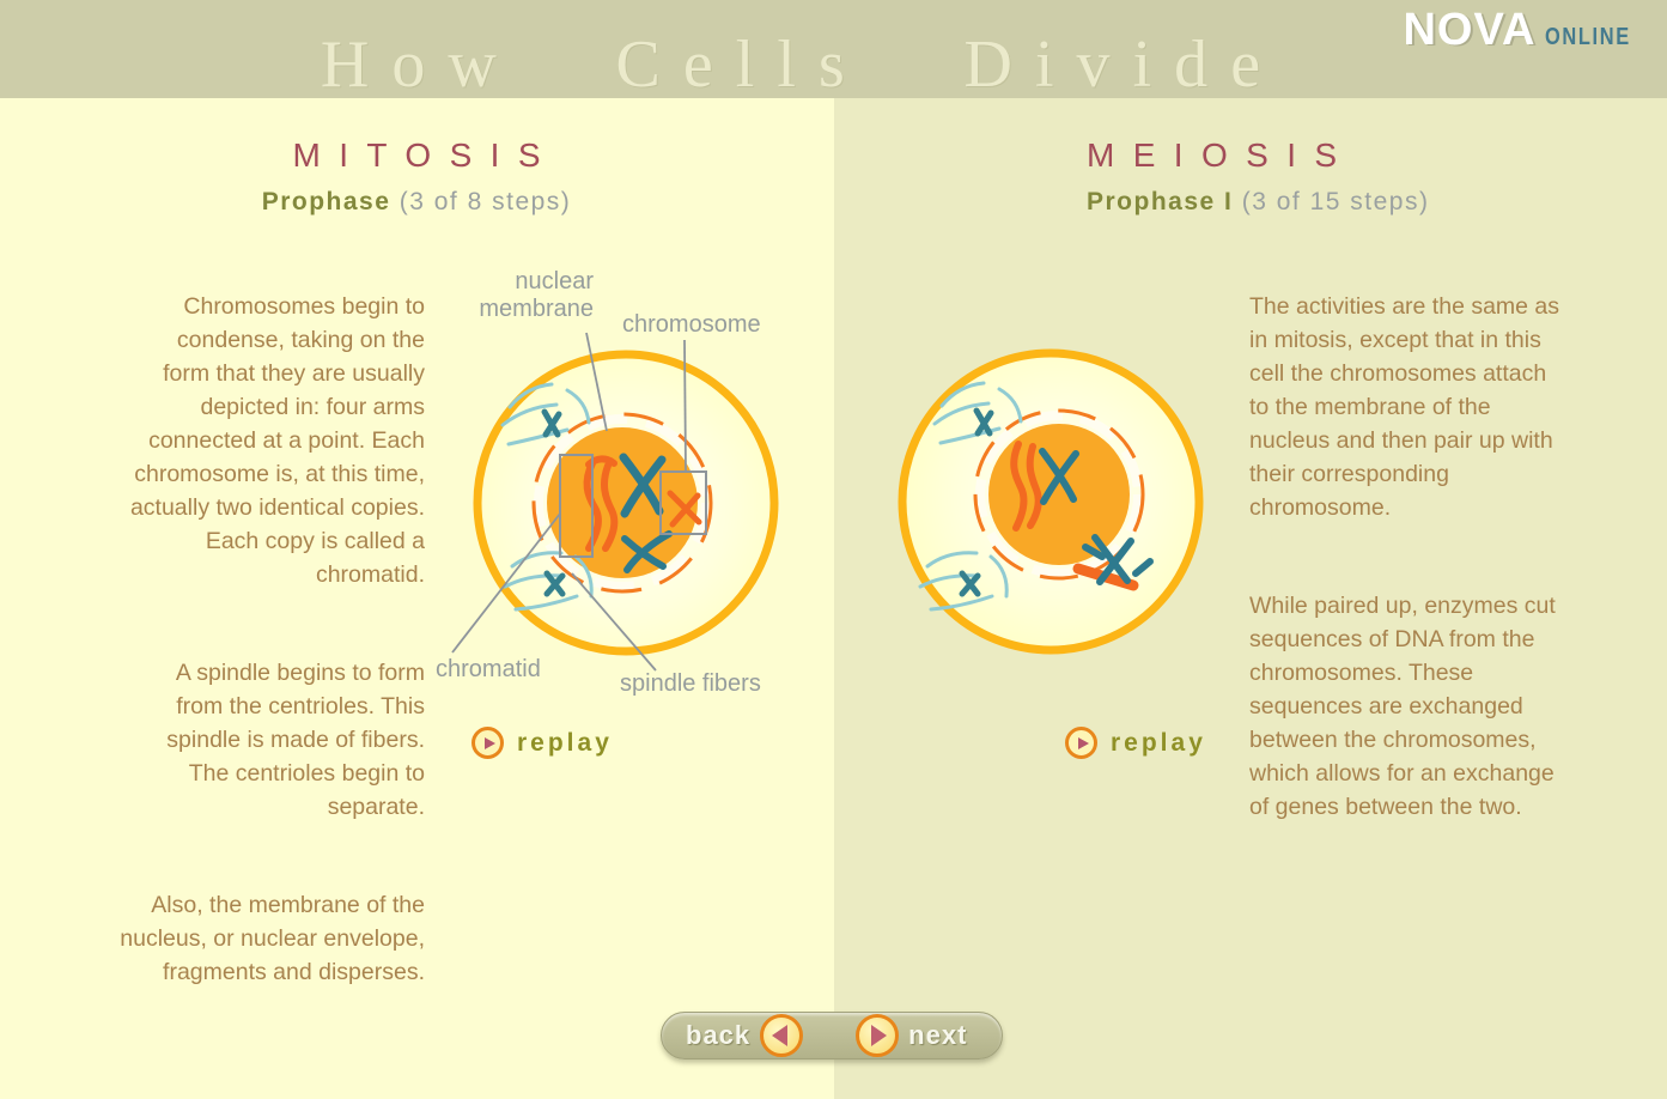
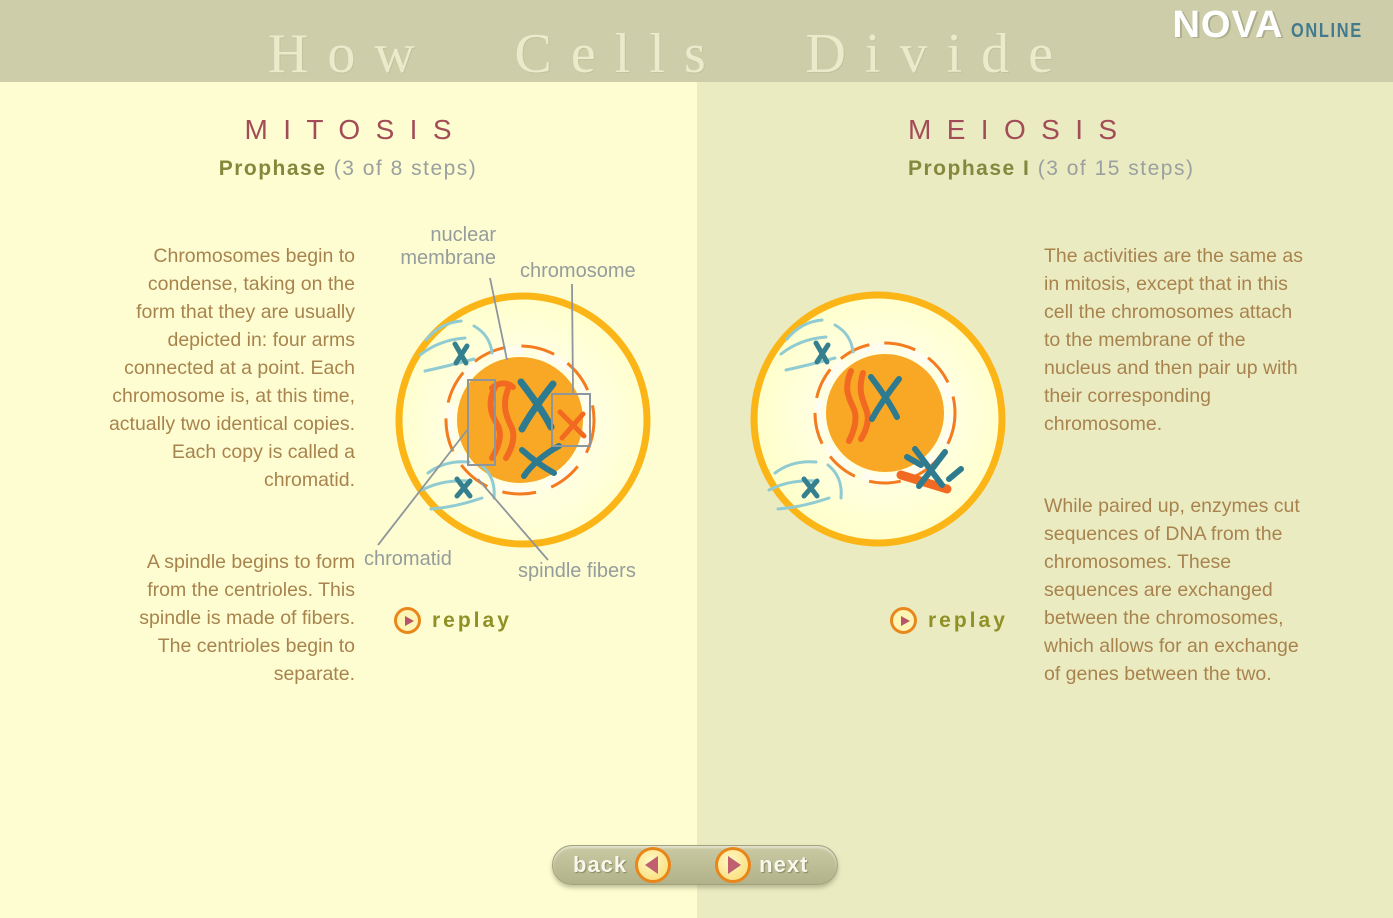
  How Cells Divide
  NOVA
  ONLINE
  MITOSIS
  Prophase (3 of 8 steps)
  Chromosomes begin to
  condense, taking on the
  form that they are usually
  depicted in: four arms
  connected at a point. Each
  chromosome is, at this time,
  actually two identical copies.
  Each copy is called a
  chromatid.
  A spindle begins to form
  from the centrioles. This
  spindle is made of fibers.
  The centrioles begin to
  separate.
- Also, the membrane of the
- nucleus, or nuclear envelope,
- fragments and disperses.
  nuclear membrane
  chromosome
  chromatid
  spindle fibers
  replay
  MEIOSIS
  Prophase I (3 of 15 steps)
  The activities are the same as
  in mitosis, except that in this
  cell the chromosomes attach
  to the membrane of the
  nucleus and then pair up with
  their corresponding
  chromosome.
  While paired up, enzymes cut
  sequences of DNA from the
  chromosomes. These
  sequences are exchanged
  between the chromosomes,
  which allows for an exchange
  of genes between the two.
  replay
  back
  next
